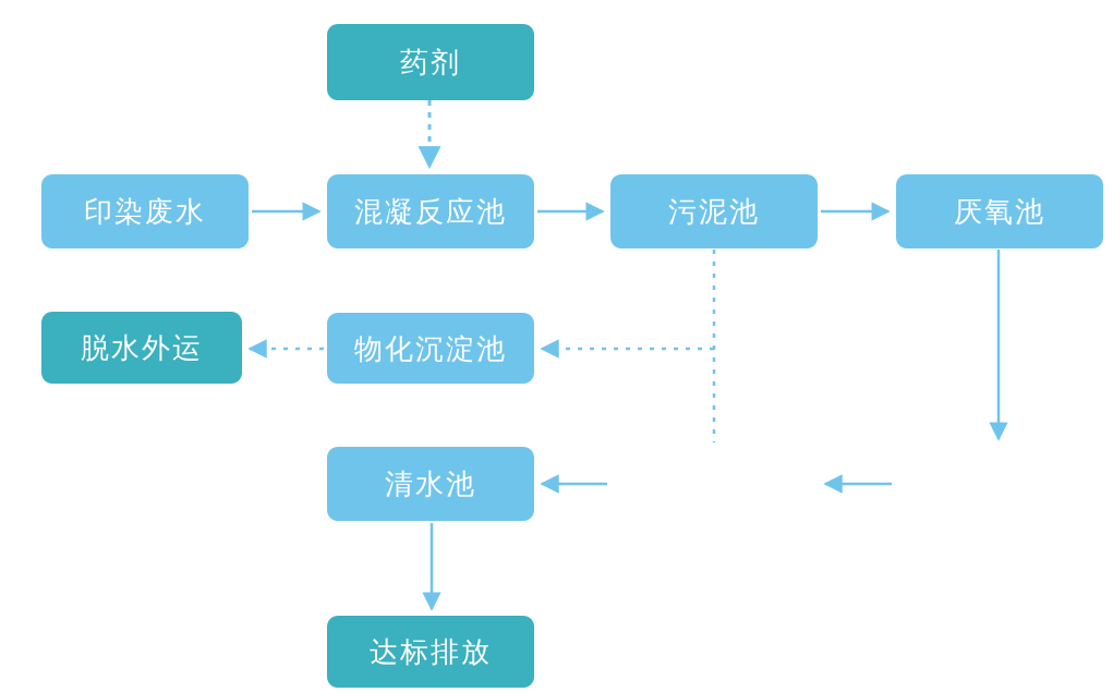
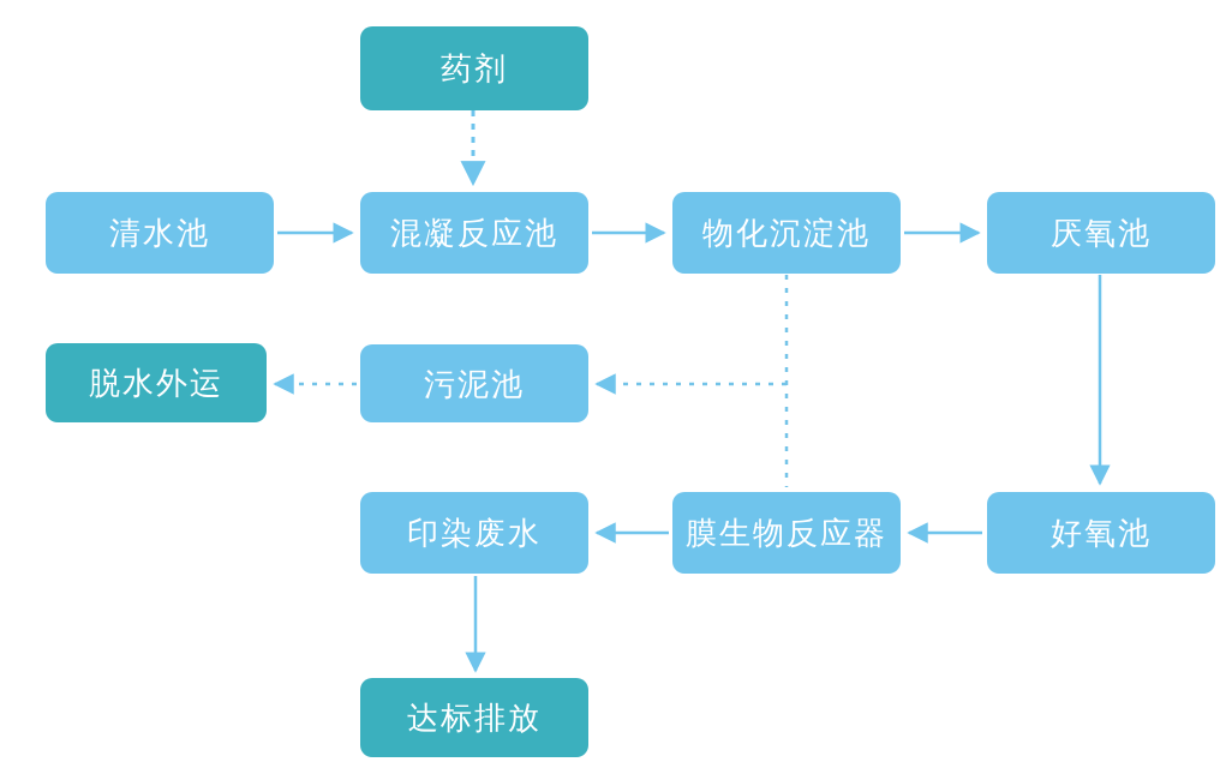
  药剂
- 印染废水
+ 清水池
  混凝反应池
- 污泥池
+ 物化沉淀池
  厌氧池
  脱水外运
- 物化沉淀池
+ 污泥池
- 清水池
+ 印染废水
+ 膜生物反应器
+ 好氧池
  达标排放
